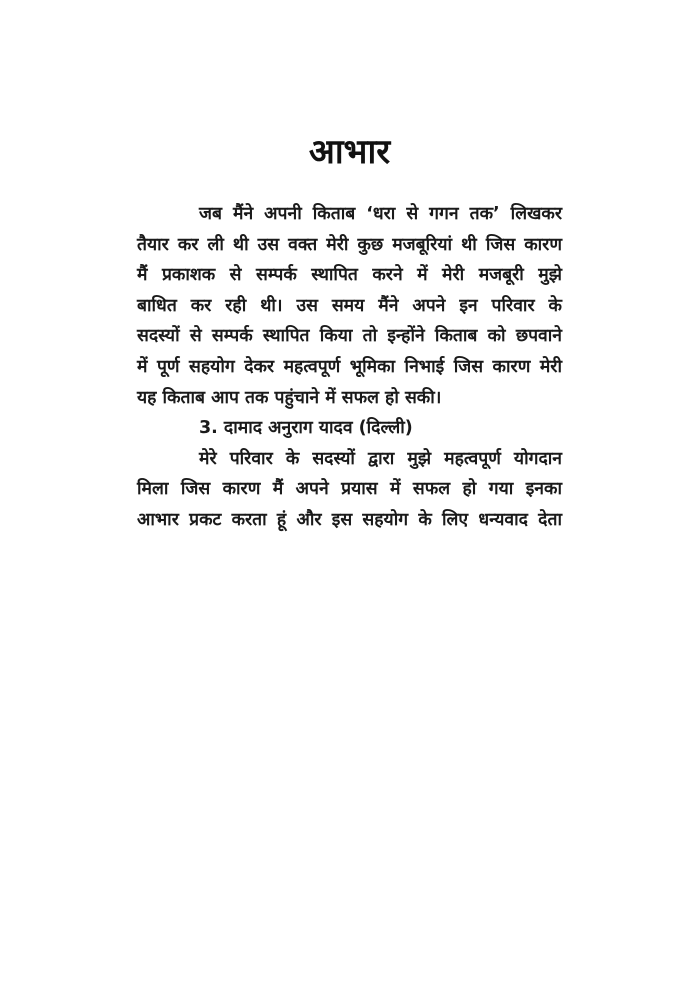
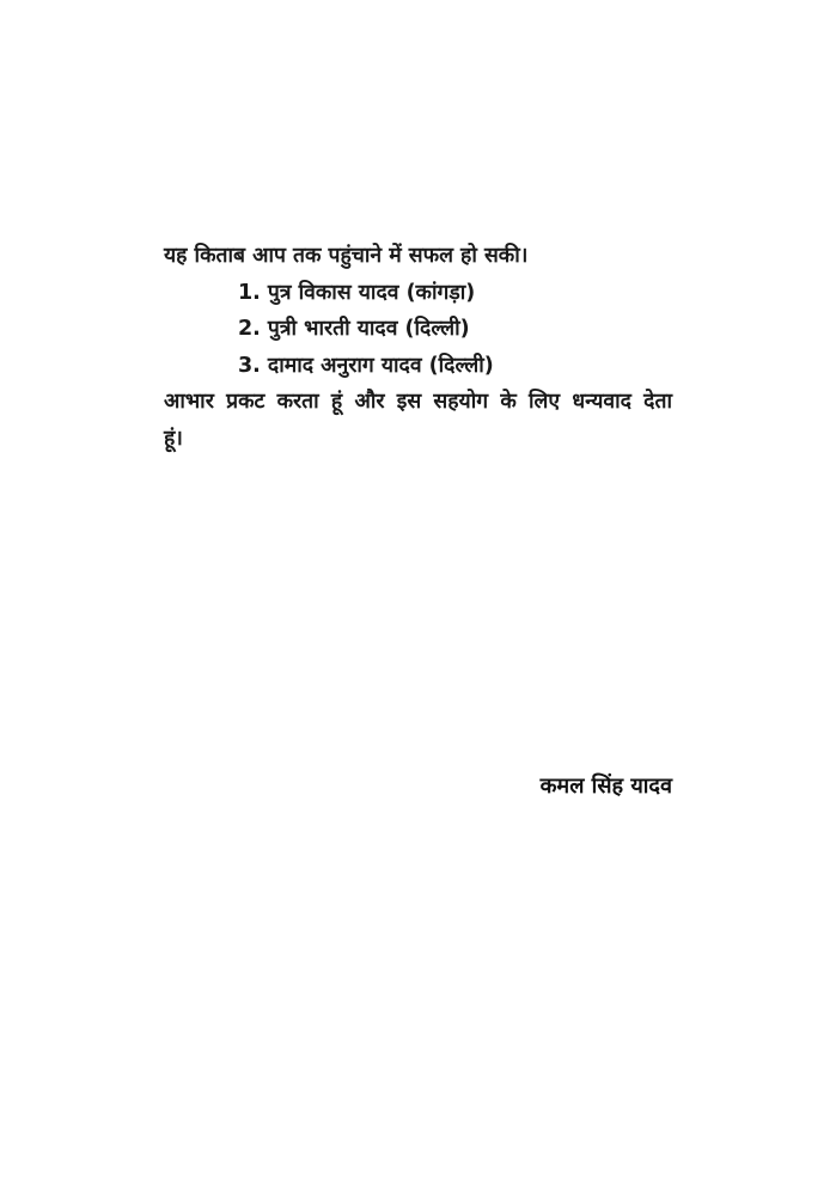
- आभार
- जब मैंने अपनी किताब ‘धरा से गगन तक’ लिखकर
- तैयार कर ली थी उस वक्त मेरी कुछ मजबूरियां थी जिस कारण
- मैं प्रकाशक से सम्पर्क स्थापित करने में मेरी मजबूरी मुझे
- बाधित कर रही थी। उस समय मैंने अपने इन परिवार के
- सदस्यों से सम्पर्क स्थापित किया तो इन्होंने किताब को छपवाने
- में पूर्ण सहयोग देकर महत्वपूर्ण भूमिका निभाई जिस कारण मेरी
  यह किताब आप तक पहुंचाने में सफल हो सकी।
+ 1. पुत्र विकास यादव (कांगड़ा)
+ 2. पुत्री भारती यादव (दिल्ली)
  3. दामाद अनुराग यादव (दिल्ली)
- मेरे परिवार के सदस्यों द्वारा मुझे महत्वपूर्ण योगदान
- मिला जिस कारण मैं अपने प्रयास में सफल हो गया इनका
  आभार प्रकट करता हूं और इस सहयोग के लिए धन्यवाद देता
+ हूं।
+ कमल सिंह यादव
